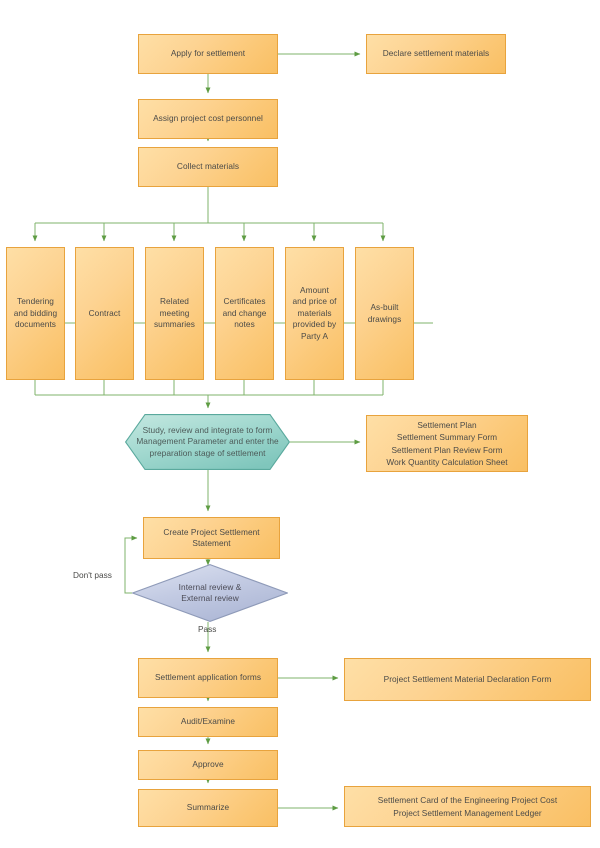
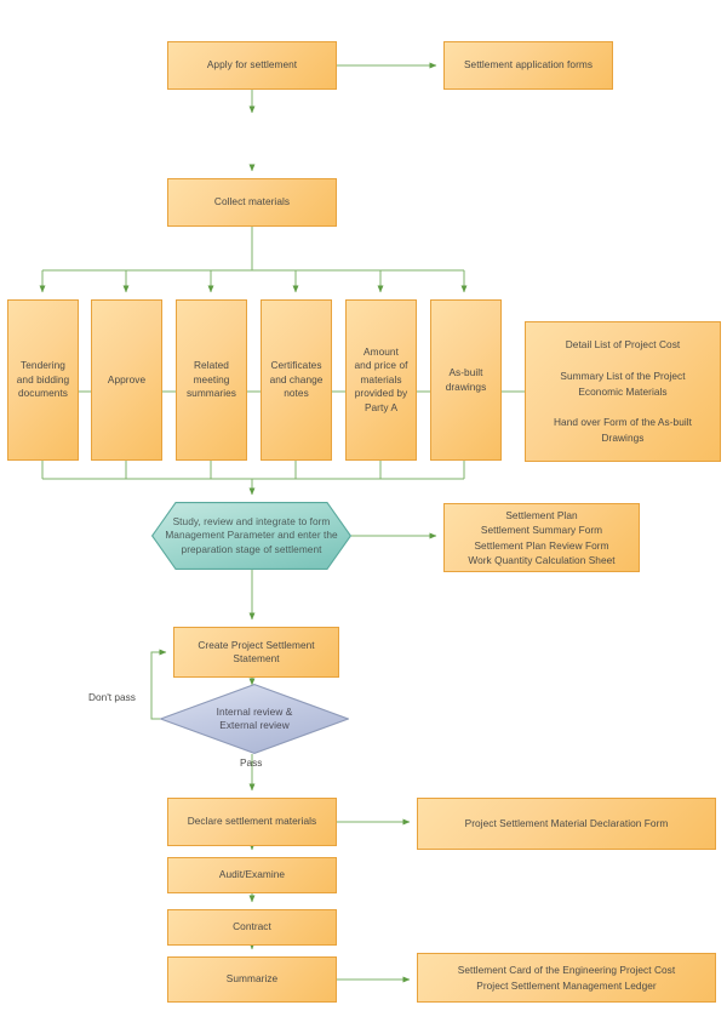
  Apply for settlement
- Declare settlement materials
+ Settlement application forms
- Assign project cost personnel
  Collect materials
  Tendering
  and bidding
  documents
- Contract
+ Approve
  Related
  meeting
  summaries
  Certificates
  and change
  notes
  Amount
  and price of
  materials
  provided by
  Party A
  As-built
  drawings
+ Detail List of Project Cost
+ Summary List of the Project
+ Economic Materials
+ Hand over Form of the As-built
+ Drawings
  Study, review and integrate to form
  Management Parameter and enter the
  preparation stage of settlement
  Settlement Plan
  Settlement Summary Form
  Settlement Plan Review Form
  Work Quantity Calculation Sheet
  Create Project Settlement
  Statement
  Internal review &
  External review
- Settlement application forms
+ Declare settlement materials
  Project Settlement Material Declaration Form
  Audit/Examine
- Approve
+ Contract
  Summarize
  Settlement Card of the Engineering Project Cost
  Project Settlement Management Ledger
  Don't pass
  Pass
